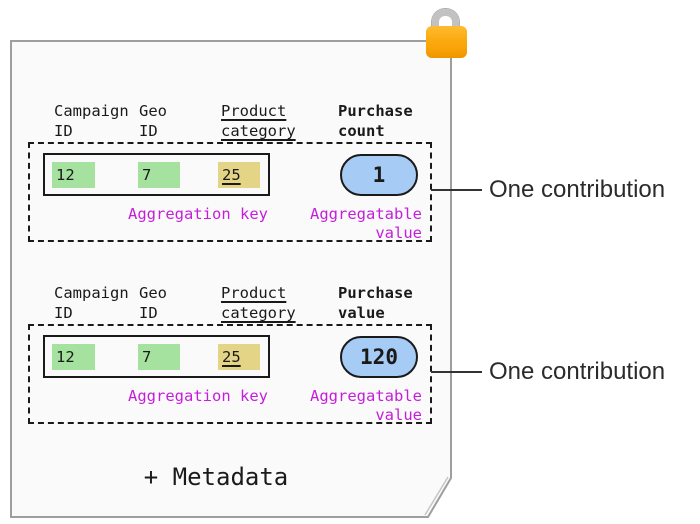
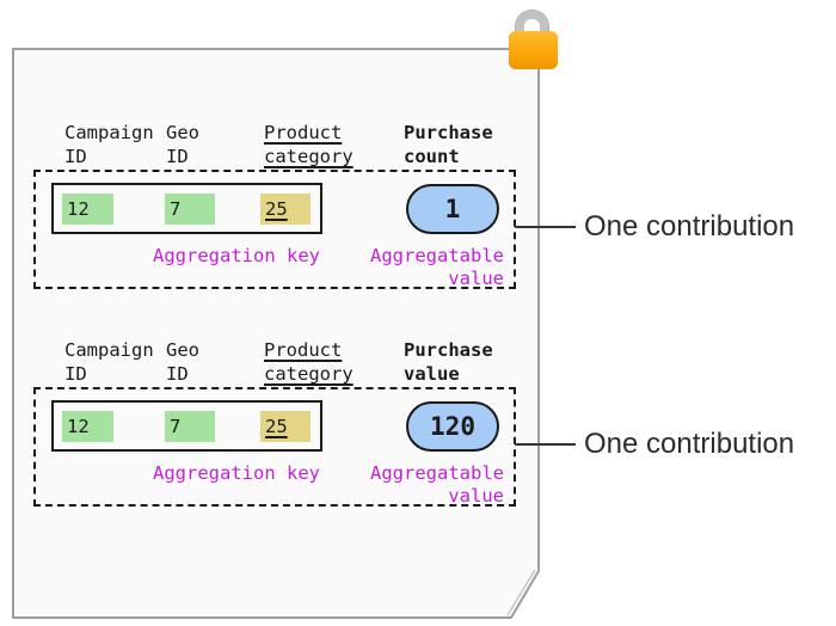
  Campaign
  ID
  Geo
  ID
  Product
  category
  Purchase
  count
  12
  7
  25
  1
  Aggregation key
  Aggregatable
  value
  One contribution
  Campaign
  ID
  Geo
  ID
  Product
  category
  Purchase
  value
  12
  7
  25
  120
  Aggregation key
  Aggregatable
  value
  One contribution
- + Metadata
